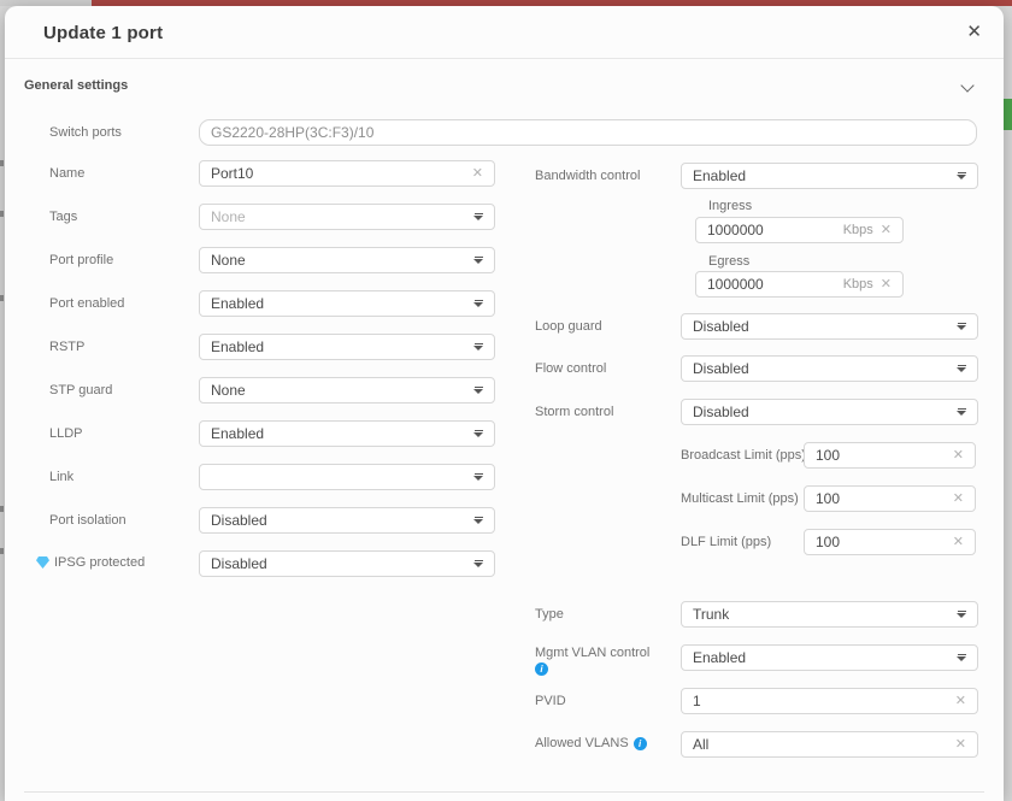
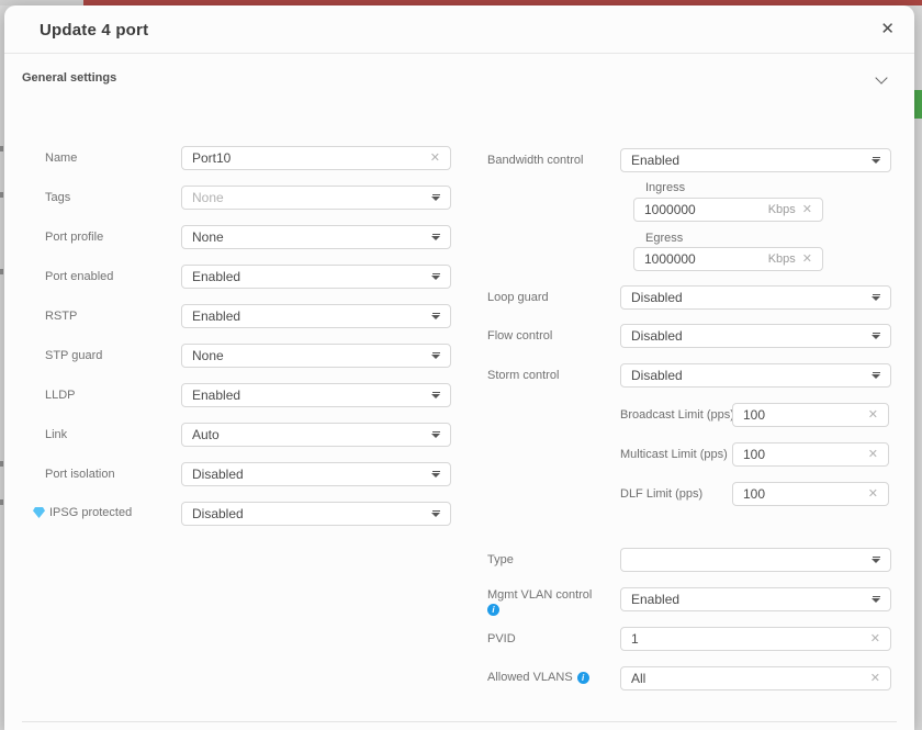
- Update 1 port
+ Update 4 port
  ✕
  General settings
- Switch ports
- GS2220-28HP(3C:F3)/10
  Name
  Port10
  ✕
  Tags
  None
  Port profile
  None
  Port enabled
  Enabled
  RSTP
  Enabled
  STP guard
  None
  LLDP
  Enabled
  Link
+ Auto
  Port isolation
  Disabled
  IPSG protected
  Disabled
  Bandwidth control
  Enabled
  Ingress
  1000000
  Kbps
  ✕
  Egress
  1000000
  Kbps
  ✕
  Loop guard
  Disabled
  Flow control
  Disabled
  Storm control
  Disabled
  Broadcast Limit (pps
  100
  ✕
  Multicast Limit (pps)
  100
  ✕
  DLF Limit (pps)
  100
  ✕
  Type
- Trunk
  Mgmt VLAN control
  i
  Enabled
  PVID
  1
  ✕
  Allowed VLANS
  i
  All
  ✕
